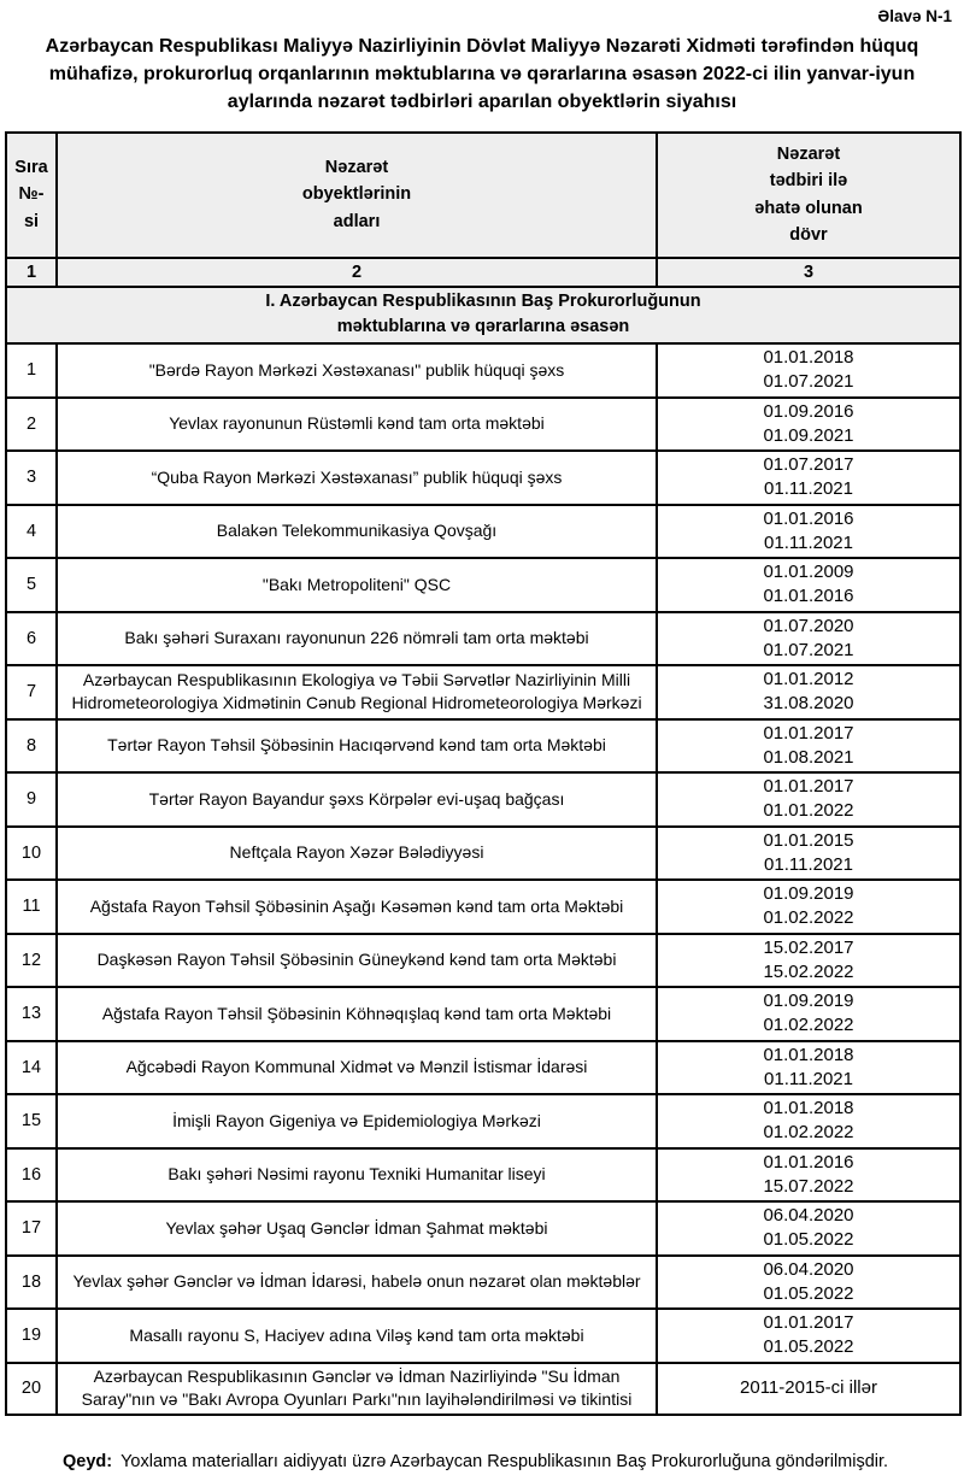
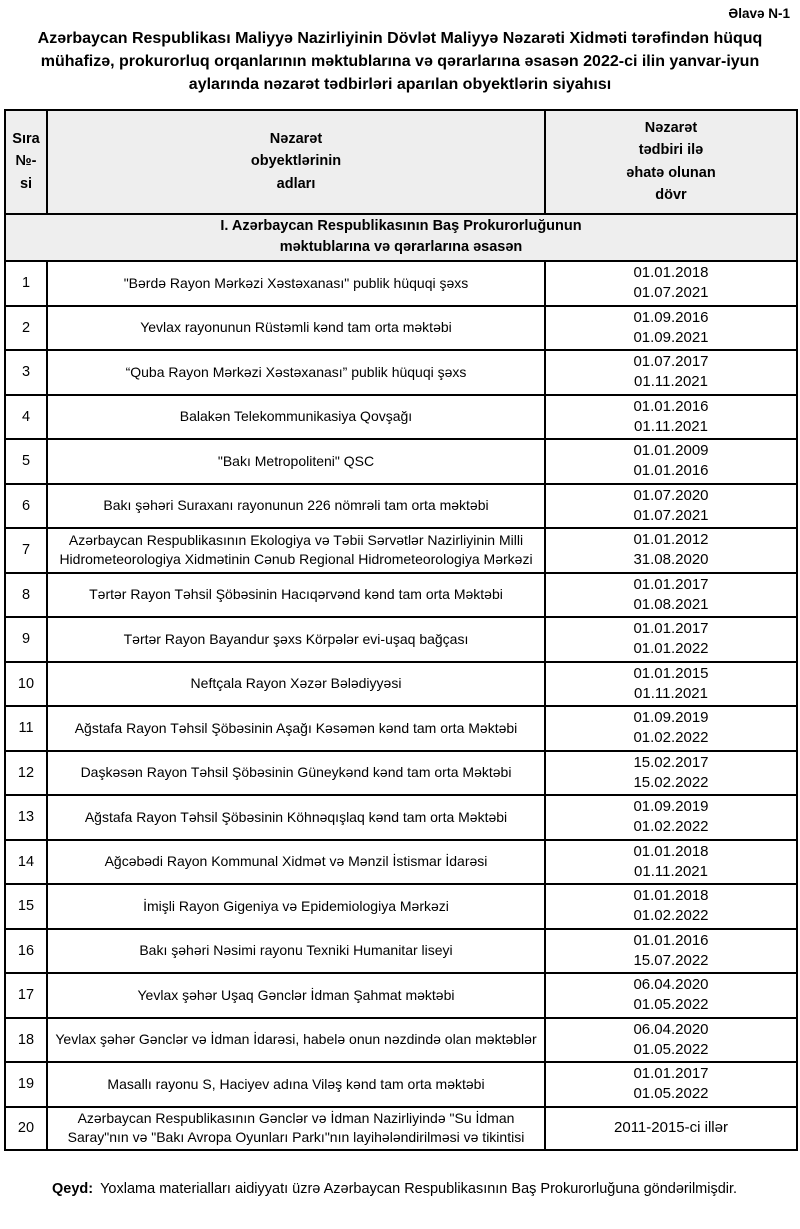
  Əlavə N-1
  Azərbaycan Respublikası Maliyyə Nazirliyinin Dövlət Maliyyə Nəzarəti Xidməti tərəfindən hüquq mühafizə, prokurorluq orqanlarının məktublarına və qərarlarına əsasən 2022-ci ilin yanvar-iyun aylarında nəzarət tədbirləri aparılan obyektlərin siyahısı
  Sıra №-si	Nəzarət obyektlərinin adları	Nəzarət tədbiri ilə əhatə olunan dövr
- 1	2	3
  I. Azərbaycan Respublikasının Baş Prokurorluğunun məktublarına və qərarlarına əsasən
  1	"Bərdə Rayon Mərkəzi Xəstəxanası" publik hüquqi şəxs	01.01.2018 01.07.2021
  2	Yevlax rayonunun Rüstəmli kənd tam orta məktəbi	01.09.2016 01.09.2021
  3	“Quba Rayon Mərkəzi Xəstəxanası” publik hüquqi şəxs	01.07.2017 01.11.2021
  4	Balakən Telekommunikasiya Qovşağı	01.01.2016 01.11.2021
  5	"Bakı Metropoliteni" QSC	01.01.2009 01.01.2016
  6	Bakı şəhəri Suraxanı rayonunun 226 nömrəli tam orta məktəbi	01.07.2020 01.07.2021
  7	Azərbaycan Respublikasının Ekologiya və Təbii Sərvətlər Nazirliyinin Milli Hidrometeorologiya Xidmətinin Cənub Regional Hidrometeorologiya Mərkəzi	01.01.2012 31.08.2020
  8	Tərtər Rayon Təhsil Şöbəsinin Hacıqərvənd kənd tam orta Məktəbi	01.01.2017 01.08.2021
  9	Tərtər Rayon Bayandur şəxs Körpələr evi-uşaq bağçası	01.01.2017 01.01.2022
  10	Neftçala Rayon Xəzər Bələdiyyəsi	01.01.2015 01.11.2021
  11	Ağstafa Rayon Təhsil Şöbəsinin Aşağı Kəsəmən kənd tam orta Məktəbi	01.09.2019 01.02.2022
  12	Daşkəsən Rayon Təhsil Şöbəsinin Güneykənd kənd tam orta Məktəbi	15.02.2017 15.02.2022
  13	Ağstafa Rayon Təhsil Şöbəsinin Köhnəqışlaq kənd tam orta Məktəbi	01.09.2019 01.02.2022
  14	Ağcəbədi Rayon Kommunal Xidmət və Mənzil İstismar İdarəsi	01.01.2018 01.11.2021
  15	İmişli Rayon Gigeniya və Epidemiologiya Mərkəzi	01.01.2018 01.02.2022
  16	Bakı şəhəri Nəsimi rayonu Texniki Humanitar liseyi	01.01.2016 15.07.2022
  17	Yevlax şəhər Uşaq Gənclər İdman Şahmat məktəbi	06.04.2020 01.05.2022
- 18	Yevlax şəhər Gənclər və İdman İdarəsi, habelə onun nəzarət olan məktəblər	06.04.2020 01.05.2022
+ 18	Yevlax şəhər Gənclər və İdman İdarəsi, habelə onun nəzdində olan məktəblər	06.04.2020 01.05.2022
  19	Masallı rayonu S, Haciyev adına Viləş kənd tam orta məktəbi	01.01.2017 01.05.2022
  20	Azərbaycan Respublikasının Gənclər və İdman Nazirliyində "Su İdman Saray"nın və "Bakı Avropa Oyunları Parkı"nın layihələndirilməsi və tikintisi	2011-2015-ci illər
  Qeyd: Yoxlama materialları aidiyyatı üzrə Azərbaycan Respublikasının Baş Prokurorluğuna göndərilmişdir.
